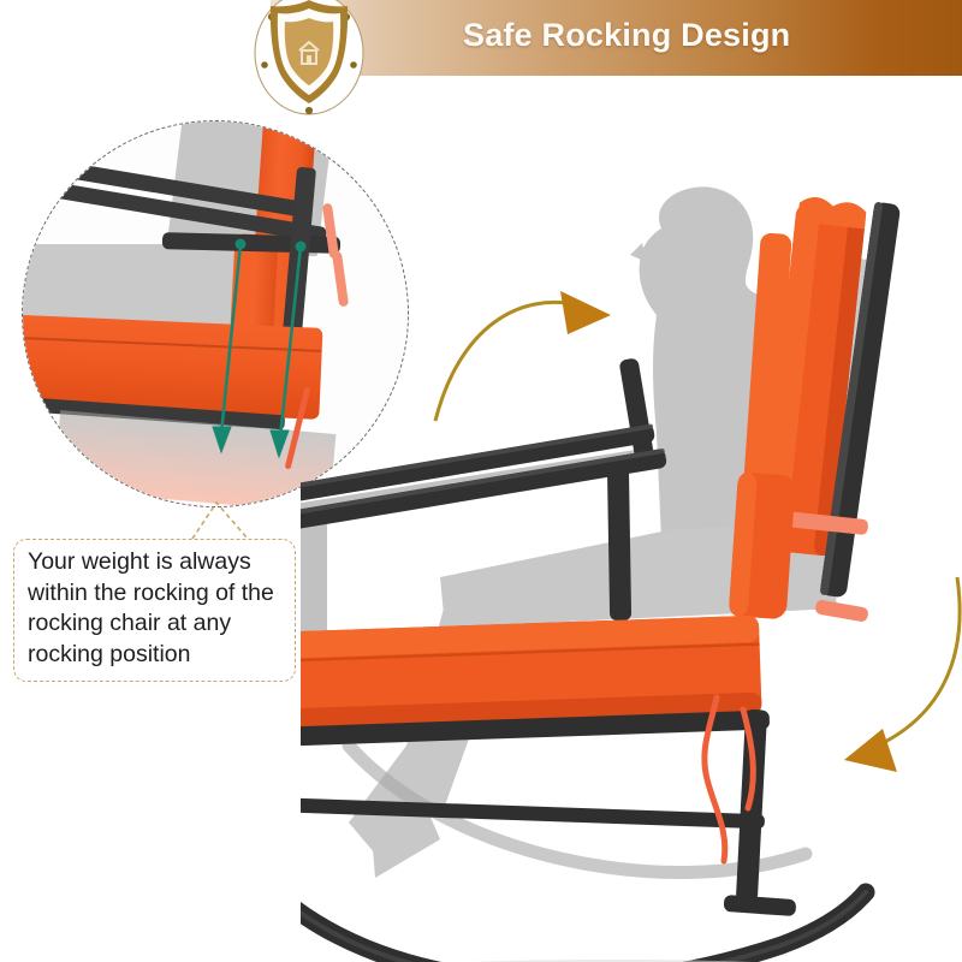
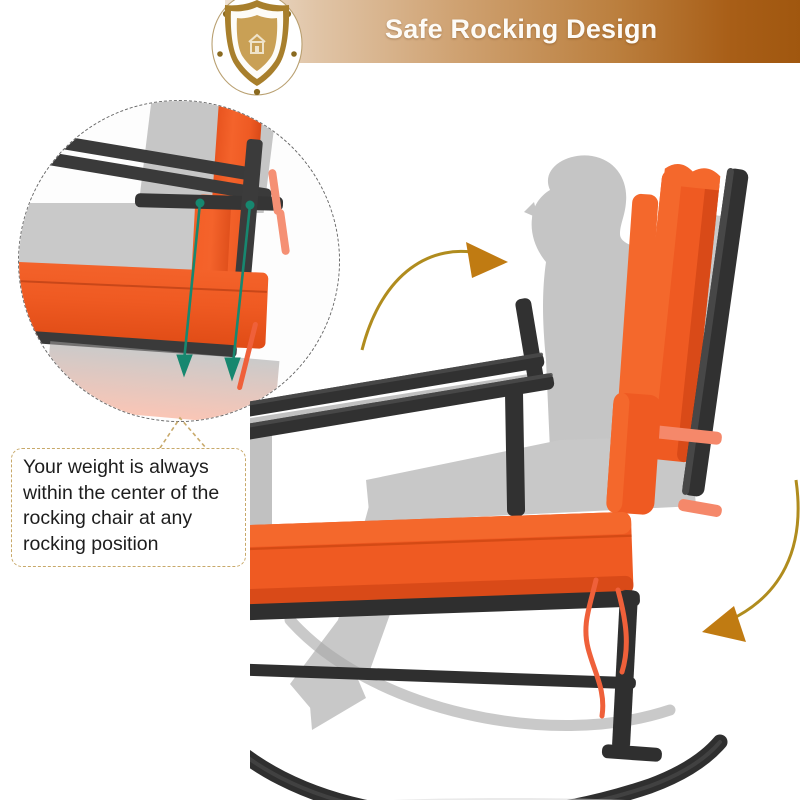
  Safe Rocking Design
- Your weight is always within the rocking of the rocking chair at any rocking position
+ Your weight is always within the center of the rocking chair at any rocking position
